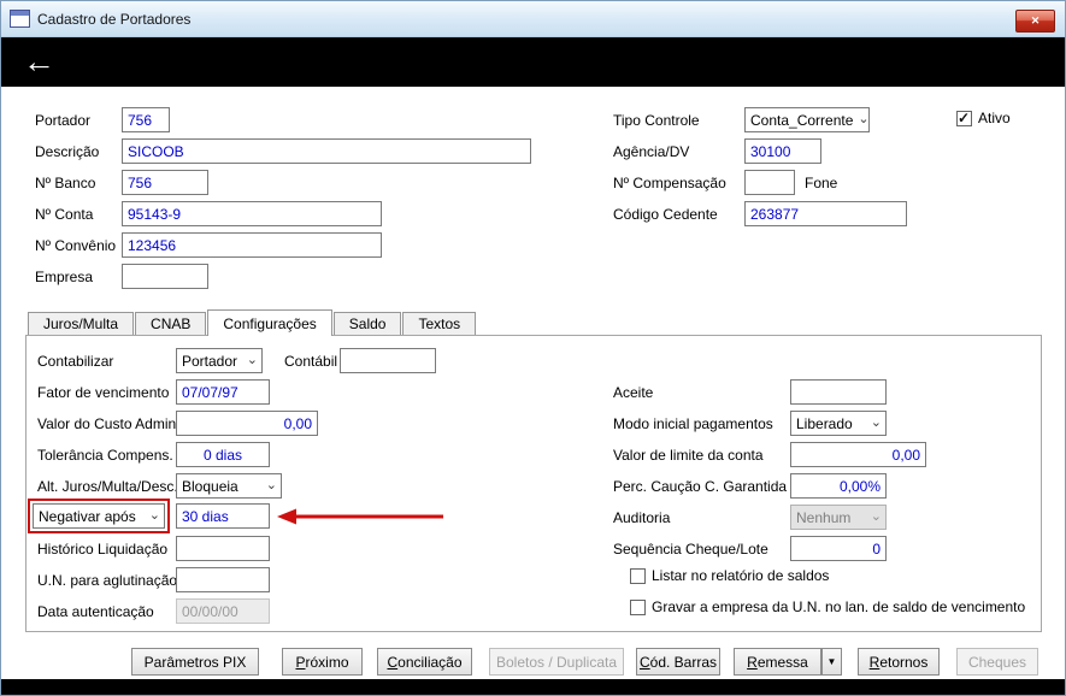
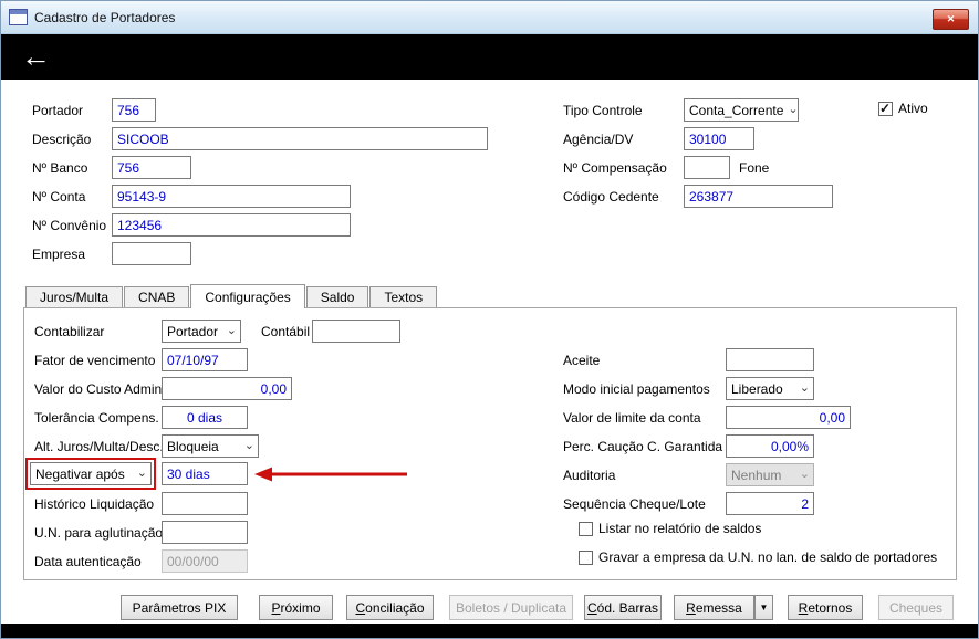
  Cadastro de Portadores
  ✕
  ←
  Portador
  756
  Descrição
  SICOOB
  Nº Banco
  756
  Nº Conta
  95143-9
  Nº Convênio
  123456
  Empresa
  Tipo Controle
  Conta_Corrente
  ⌄
  Agência/DV
  30100
  Nº Compensação
  Fone
  Código Cedente
  263877
  Ativo
  Juros/Multa
  CNAB
  Configurações
  Saldo
  Textos
  Contabilizar
  Portador
  ⌄
  Contábil
  Fator de vencimento
- 07/07/97
+ 07/10/97
  Valor do Custo Admin
  0,00
  Tolerância Compens.
  0 dias
  Alt. Juros/Multa/Desc
  Bloqueia
  ⌄
  Negativar após
  ⌄
  30 dias
  Histórico Liquidação
  U.N. para aglutinação
  Data autenticação
  00/00/00
  Aceite
  Modo inicial pagamentos
  Liberado
  ⌄
  Valor de limite da conta
  0,00
  Perc. Caução C. Garantida
  0,00%
  Auditoria
  Nenhum
  ⌄
  Sequência Cheque/Lote
- 0
+ 2
  Listar no relatório de saldos
- Gravar a empresa da U.N. no lan. de saldo de vencimento
+ Gravar a empresa da U.N. no lan. de saldo de portadores
  Parâmetros PIX
  P
  róximo
  C
  onciliação
  Boletos / Duplicata
  C
  ód. Barras
  R
  emessa
  ▼
  R
  etornos
  Cheques
